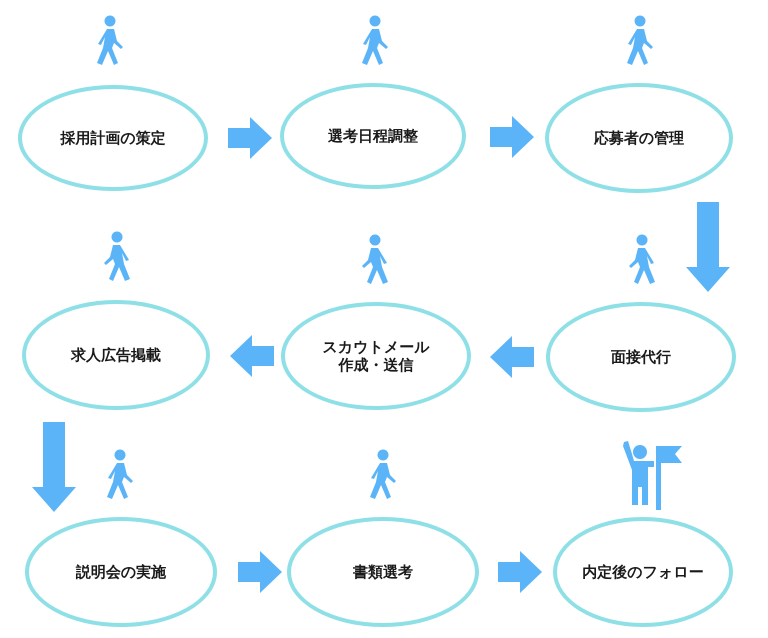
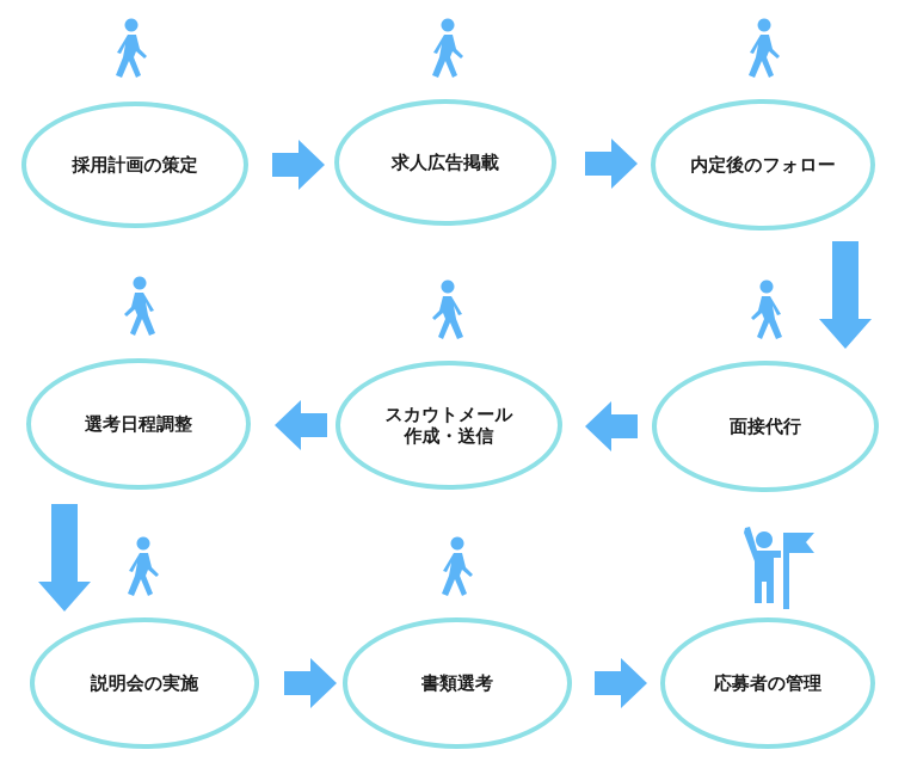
  採用計画の策定
- 選考日程調整
+ 求人広告掲載
- 応募者の管理
+ 内定後のフォロー
- 求人広告掲載
+ 選考日程調整
  スカウトメール
  作成・送信
  面接代行
  説明会の実施
  書類選考
- 内定後のフォロー
+ 応募者の管理
